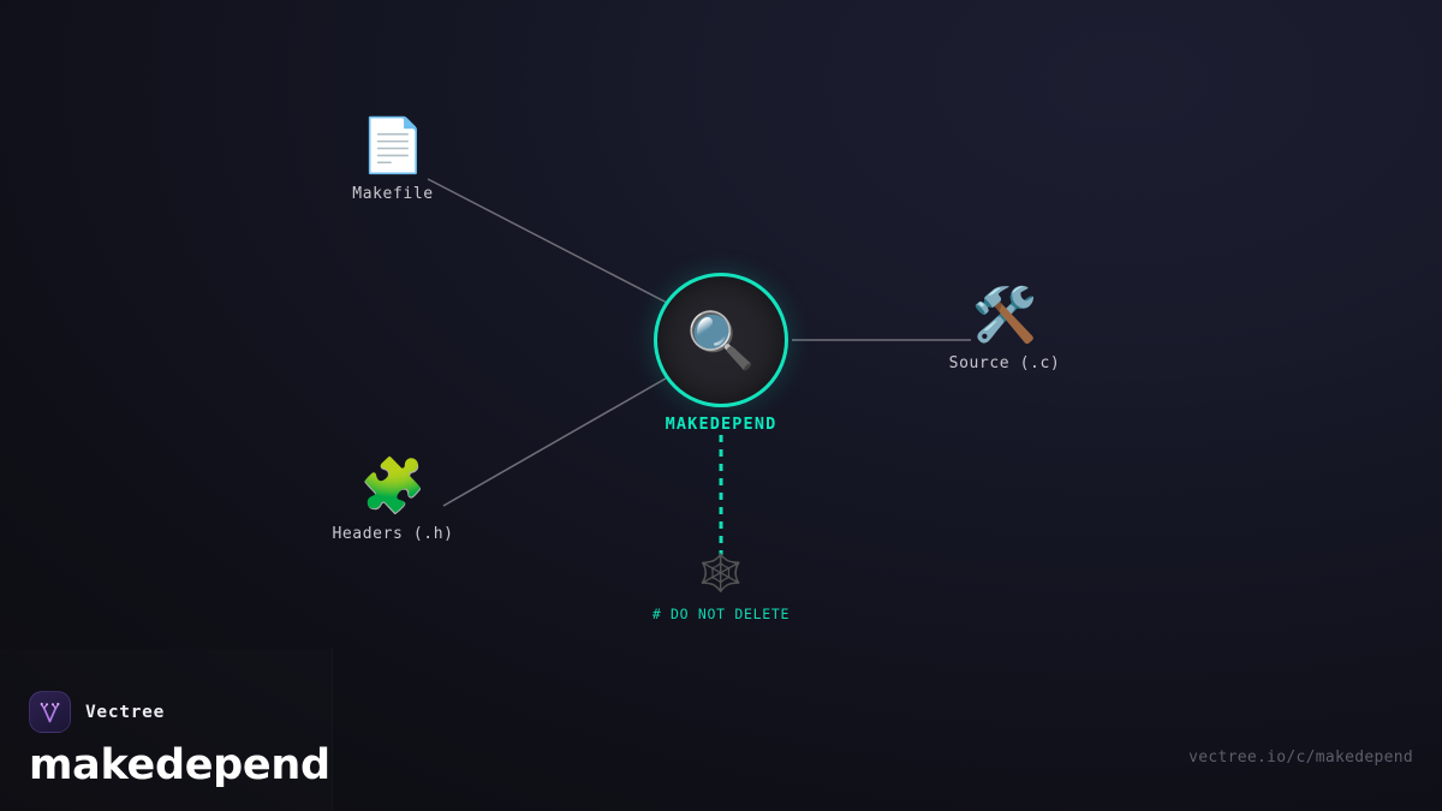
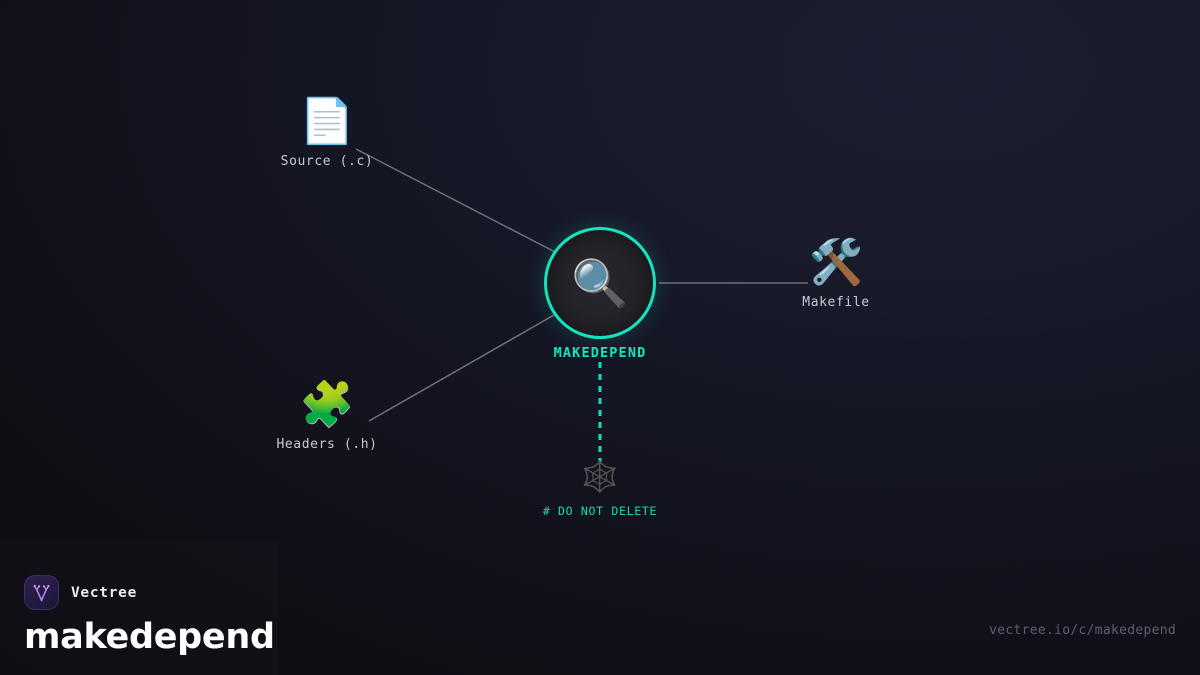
  📄
- Makefile
+ Source (.c)
  🧩
  Headers (.h)
  🛠️
- Source (.c)
+ Makefile
  🔍
  MAKEDEPEND
  🕸️
  # DO NOT DELETE
  Vectree
  makedepend
  vectree.io/c/makedepend
